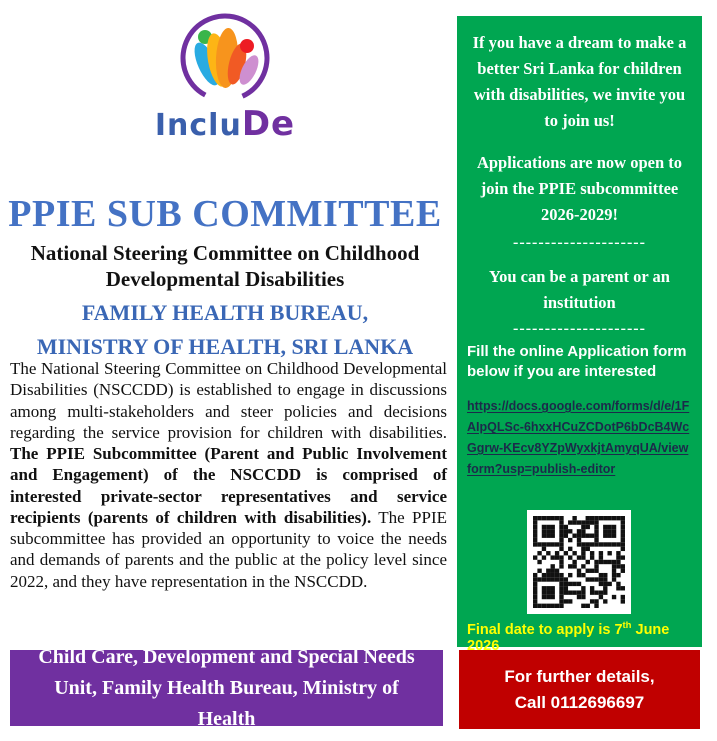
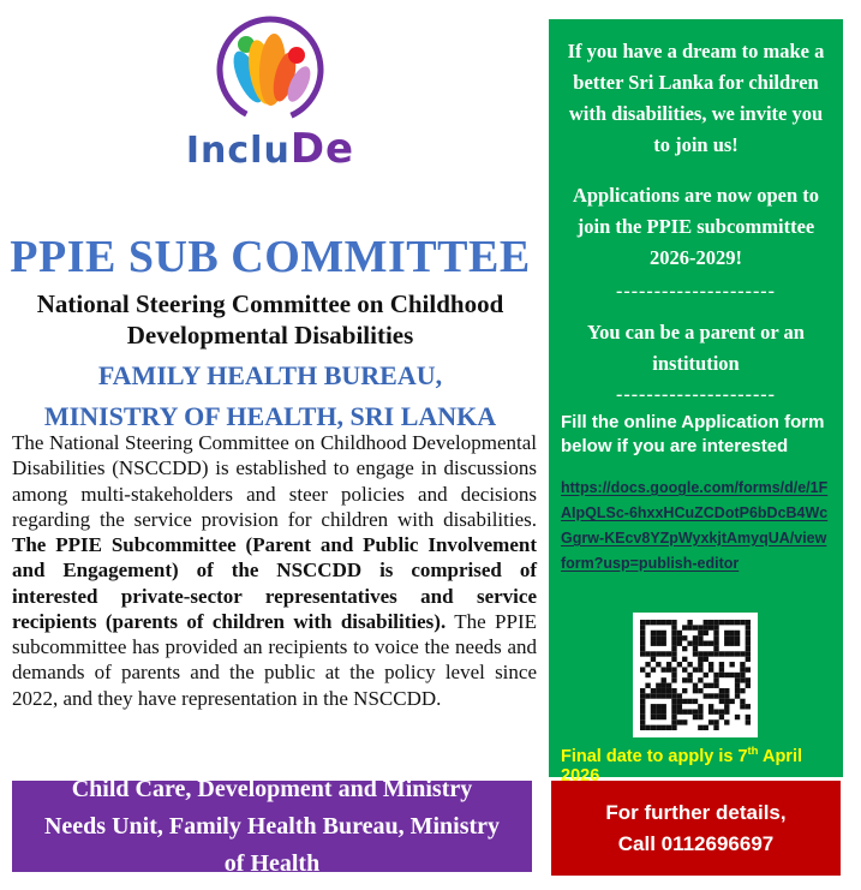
  IncluDe
  PPIE SUB COMMITTEE
  National Steering Committee on Childhood Developmental Disabilities
  FAMILY HEALTH BUREAU,
  MINISTRY OF HEALTH, SRI LANKA
- The National Steering Committee on Childhood Developmental Disabilities (NSCCDD) is established to engage in discussions among multi-stakeholders and steer policies and decisions regarding the service provision for children with disabilities. The PPIE Subcommittee (Parent and Public Involvement and Engagement) of the NSCCDD is comprised of interested private-sector representatives and service recipients (parents of children with disabilities). The PPIE subcommittee has provided an opportunity to voice the needs and demands of parents and the public at the policy level since 2022, and they have representation in the NSCCDD.
+ The National Steering Committee on Childhood Developmental Disabilities (NSCCDD) is established to engage in discussions among multi-stakeholders and steer policies and decisions regarding the service provision for children with disabilities. The PPIE Subcommittee (Parent and Public Involvement and Engagement) of the NSCCDD is comprised of interested private-sector representatives and service recipients (parents of children with disabilities). The PPIE subcommittee has provided an recipients to voice the needs and demands of parents and the public at the policy level since 2022, and they have representation in the NSCCDD.
- Child Care, Development and Special Needs Unit, Family Health Bureau, Ministry of Health
+ Child Care, Development and Ministry Needs Unit, Family Health Bureau, Ministry of Health
  If you have a dream to make a better Sri Lanka for children with disabilities, we invite you to join us!
  Applications are now open to join the PPIE subcommittee 2026-2029!
  ---------------------
  You can be a parent or an institution
  ---------------------
  Fill the online Application form below if you are interested
  https://docs.google.com/forms/d/e/1FAIpQLSc-6hxxHCuZCDotP6bDcB4WcGgrw-KEcv8YZpWyxkjtAmyqUA/viewform?usp=publish-editor
- Final date to apply is 7th June 2026
+ Final date to apply is 7th April 2026
  For further details,
  Call 0112696697
